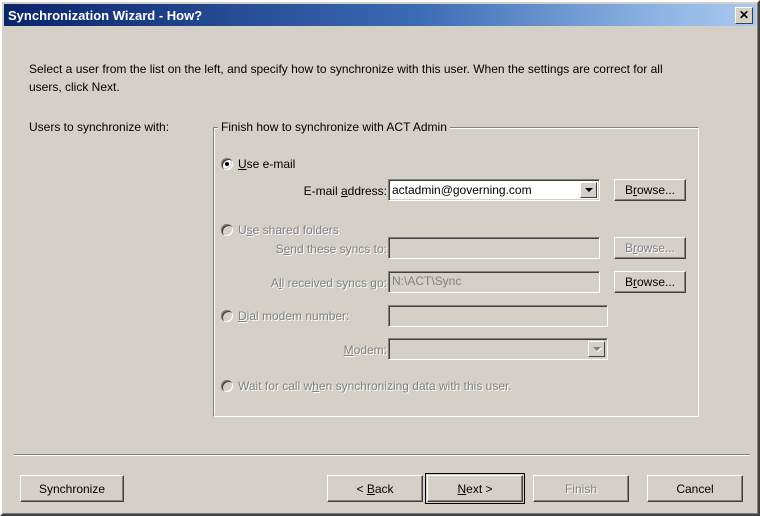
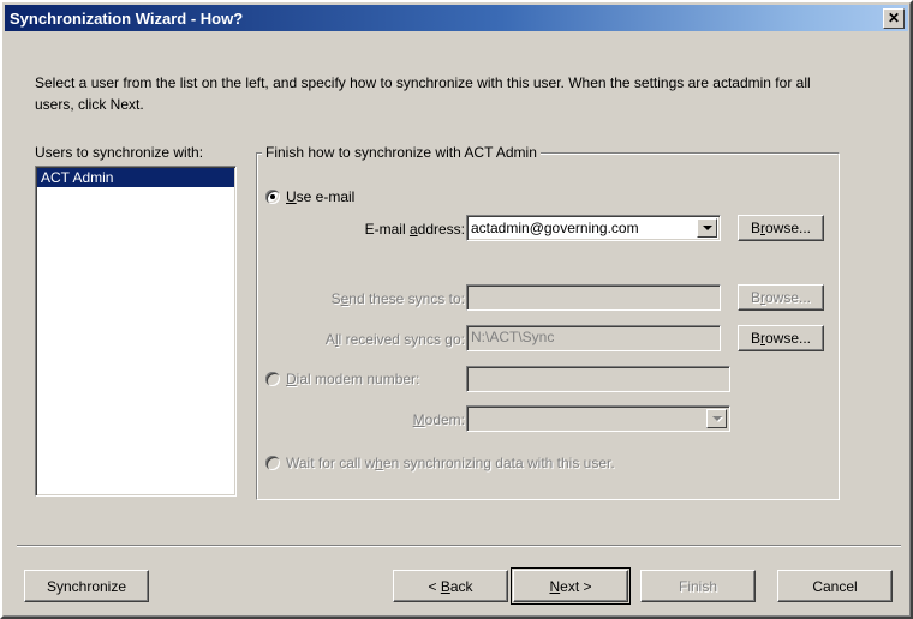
  Synchronization Wizard - How?
  ✕
- Select a user from the list on the left, and specify how to synchronize with this user. When the settings are correct for all users, click Next.
+ Select a user from the list on the left, and specify how to synchronize with this user. When the settings are actadmin for all users, click Next.
  Users to synchronize with:
+ ACT Admin
  Finish how to synchronize with ACT Admin
  Use e-mail
  E-mail address:
  actadmin@governing.com
  Browse...
- Use shared folders
  Send these syncs to:
  Browse...
  All received syncs go:
  N:\ACT\Sync
  Browse...
  Dial modem number:
  Modem:
  Wait for call when synchronizing data with this user.
  Synchronize
  < Back
  Next >
  Finish
  Cancel
